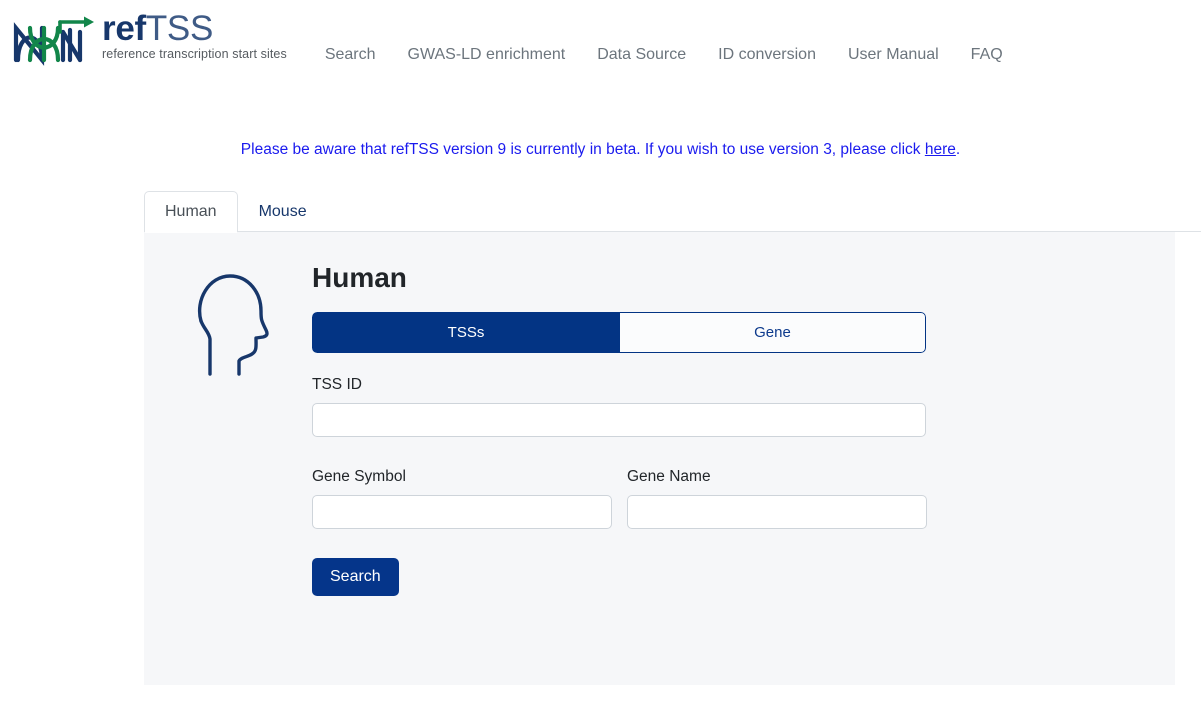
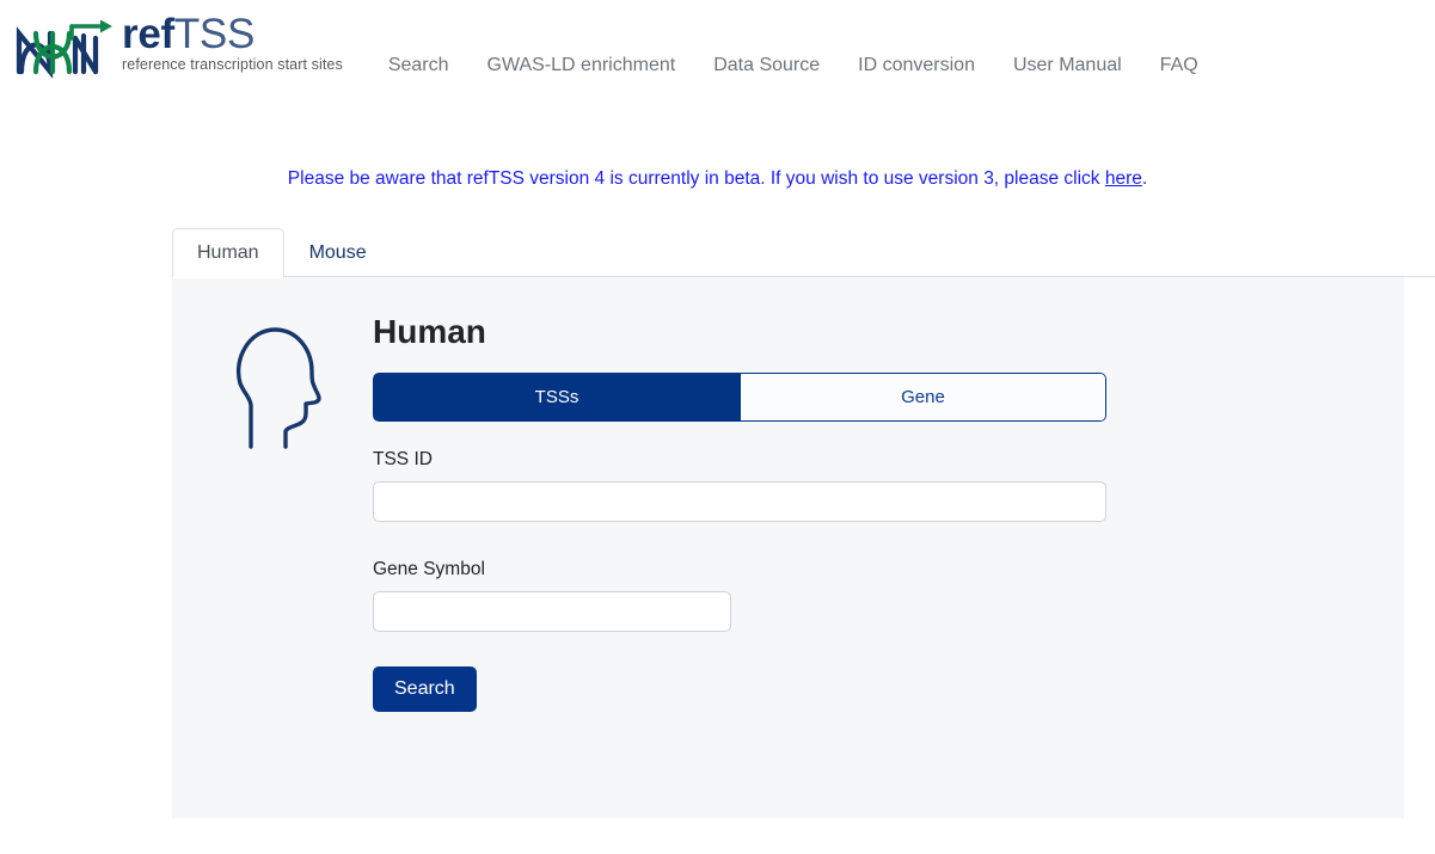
  refTSS
  reference transcription start sites
  Search
  GWAS-LD enrichment
  Data Source
  ID conversion
  User Manual
  FAQ
- Please be aware that refTSS version 9 is currently in beta. If you wish to use version 3, please click here.
+ Please be aware that refTSS version 4 is currently in beta. If you wish to use version 3, please click here.
  Human
  Mouse
  Human
  TSSs
  Gene
  TSS ID
  Gene Symbol
- Gene Name
  Search
